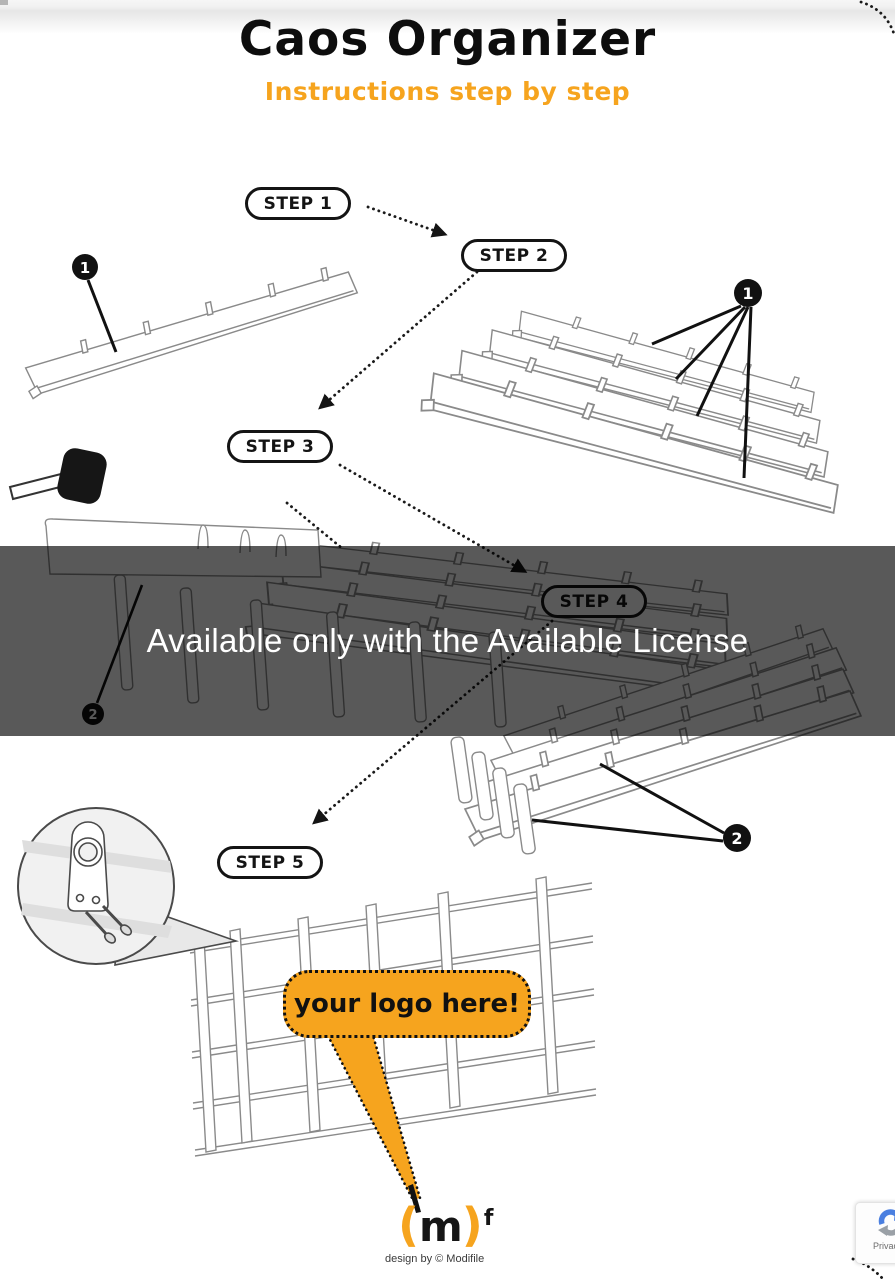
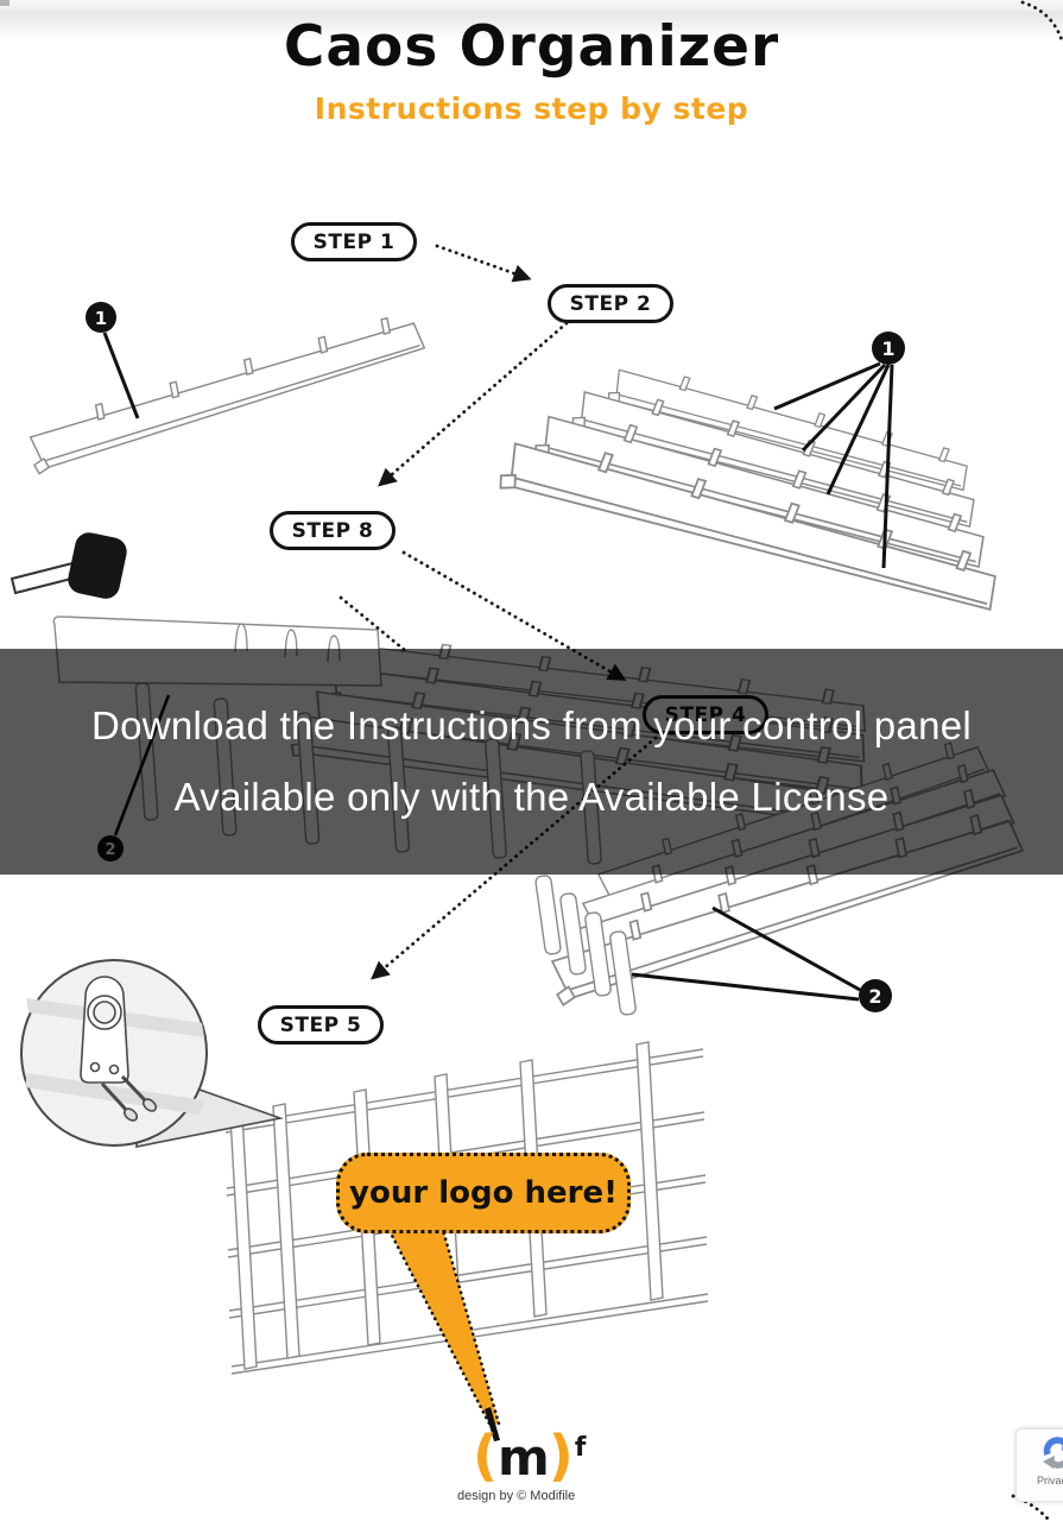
  1
  1
  2
  2
  Caos Organizer
  Instructions step by step
  STEP 1
  STEP 2
- STEP 3
+ STEP 8
  STEP 4
  STEP 5
+ Download the Instructions from your control panel
  Available only with the Available License
  your logo here!
  (m)f
  design by © Modifile
